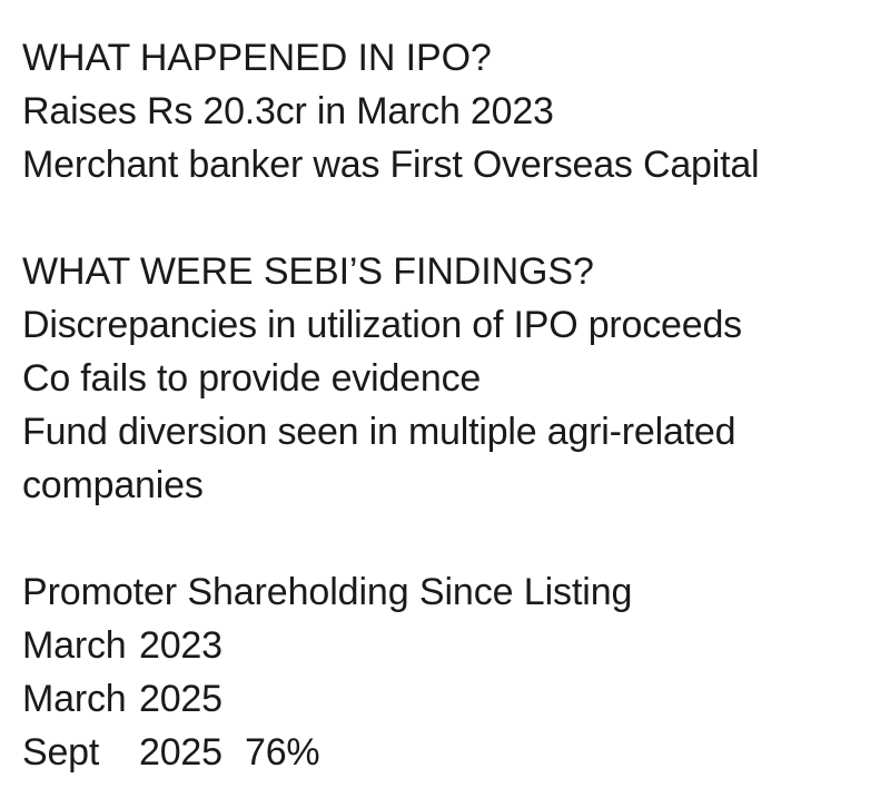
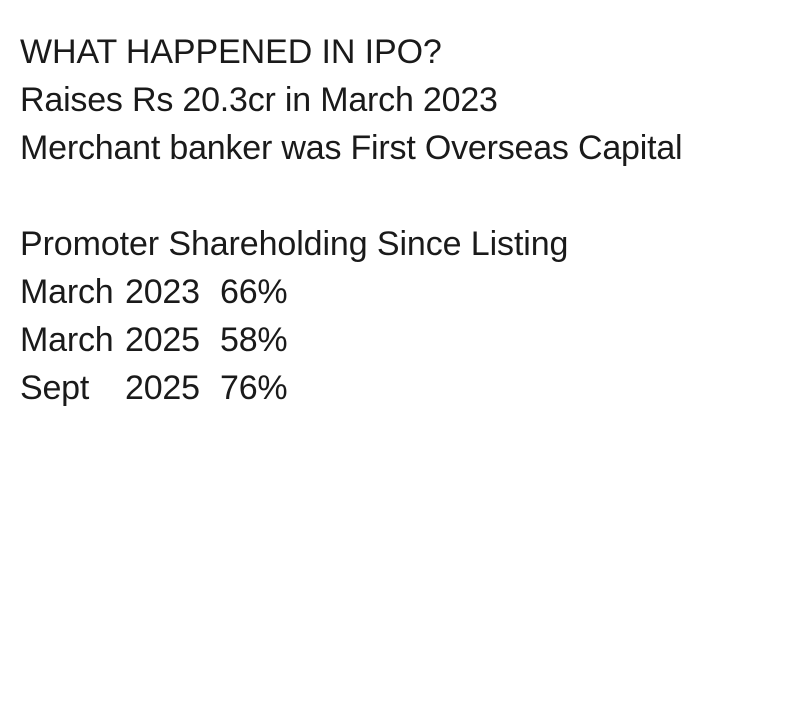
  WHAT HAPPENED IN IPO?
  Raises Rs 20.3cr in March 2023
  Merchant banker was First Overseas Capital
- WHAT WERE SEBI’S FINDINGS?
- Discrepancies in utilization of IPO proceeds
- Co fails to provide evidence
- Fund diversion seen in multiple agri-related companies
  Promoter Shareholding Since Listing
  March
  2023
+ 66%
  March
  2025
+ 58%
  Sept
  2025
  76%
